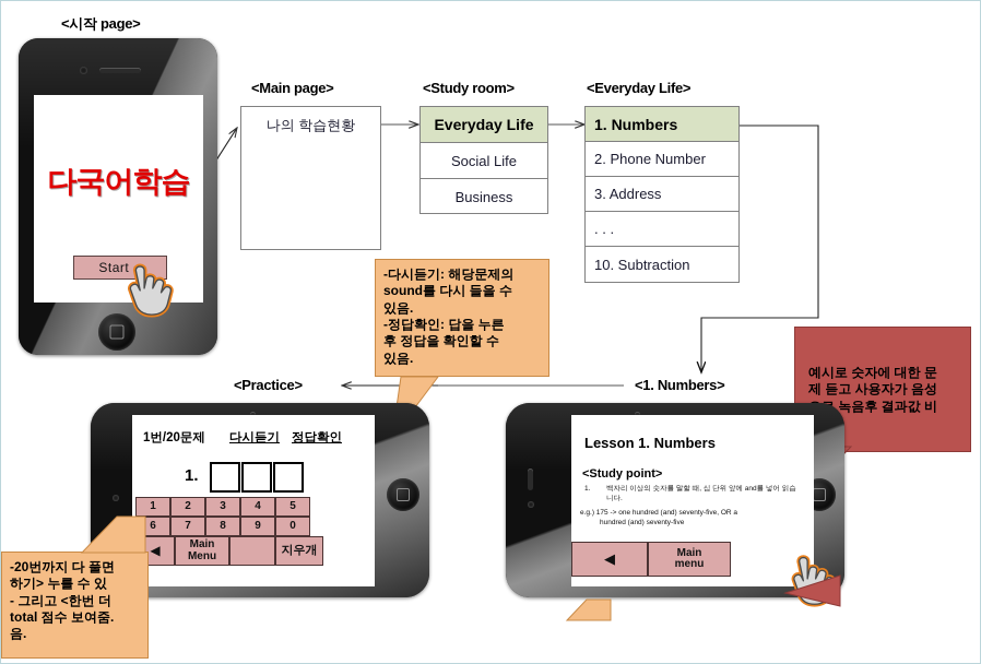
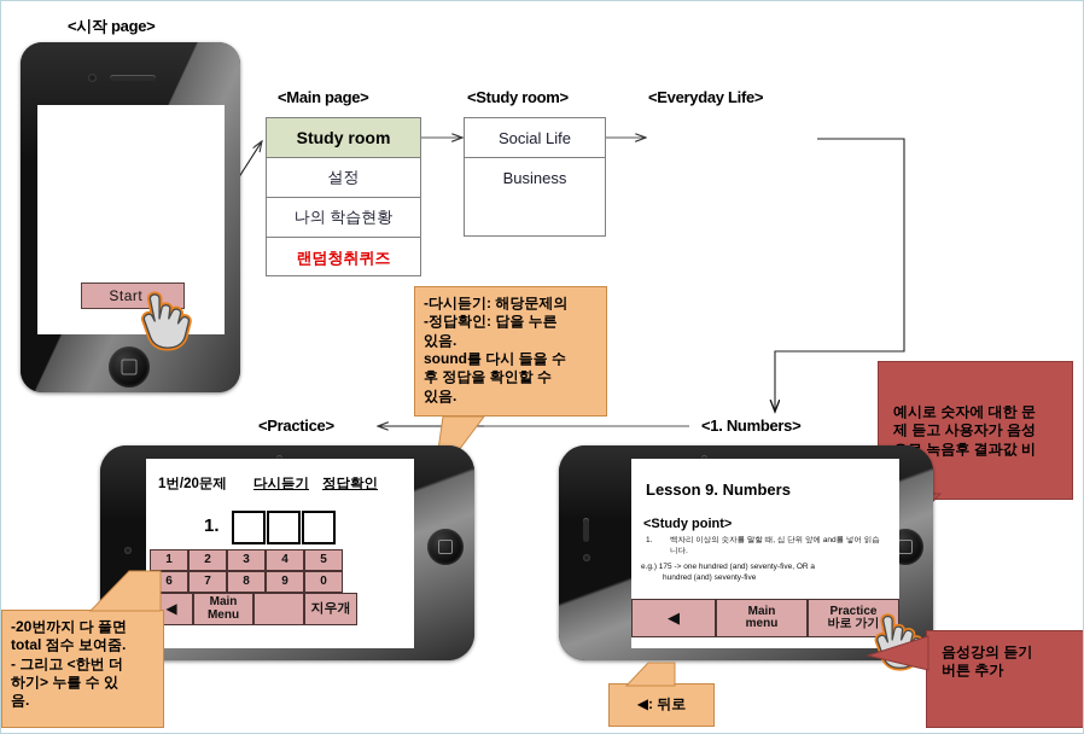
  <시작 page>
- 다국어학습
  Start
  <Main page>
+ Study room
+ 설정
  나의 학습현황
+ 랜덤청취퀴즈
  <Study room>
- Everyday Life
  Social Life
  Business
  <Everyday Life>
- 1. Numbers
- 2. Phone Number
- 3. Address
- . . .
- 10. Subtraction
  -다시듣기: 해당문제의
- sound를 다시 들을 수
+ -정답확인: 답을 누른
  있음.
- -정답확인: 답을 누른
+ sound를 다시 들을 수
  후 정답을 확인할 수
  있음.
  예시로 숫자에 대한 문
  제 듣고 사용자가 음성
  녹음후 결과값 비
  <Practice>
  <1. Numbers>
  1번/20문제
  다시듣기
  정답확인
  1.
  1
  2
  3
  4
  5
  6
  7
  8
  9
  0
  ◀
  Main
  Menu
  지우개
  -20번까지 다 풀면
- 하기> 누를 수 있
+ total 점수 보여줌.
  - 그리고 <한번 더
- total 점수 보여줌.
+ 하기> 누를 수 있
  음.
- Lesson 1. Numbers
+ Lesson 9. Numbers
  <Study point>
  ◀
  Main
  menu
+ Practice
+ 바로 가기
+ ◀: 뒤로
+ 음성강의 듣기
+ 버튼 추가
